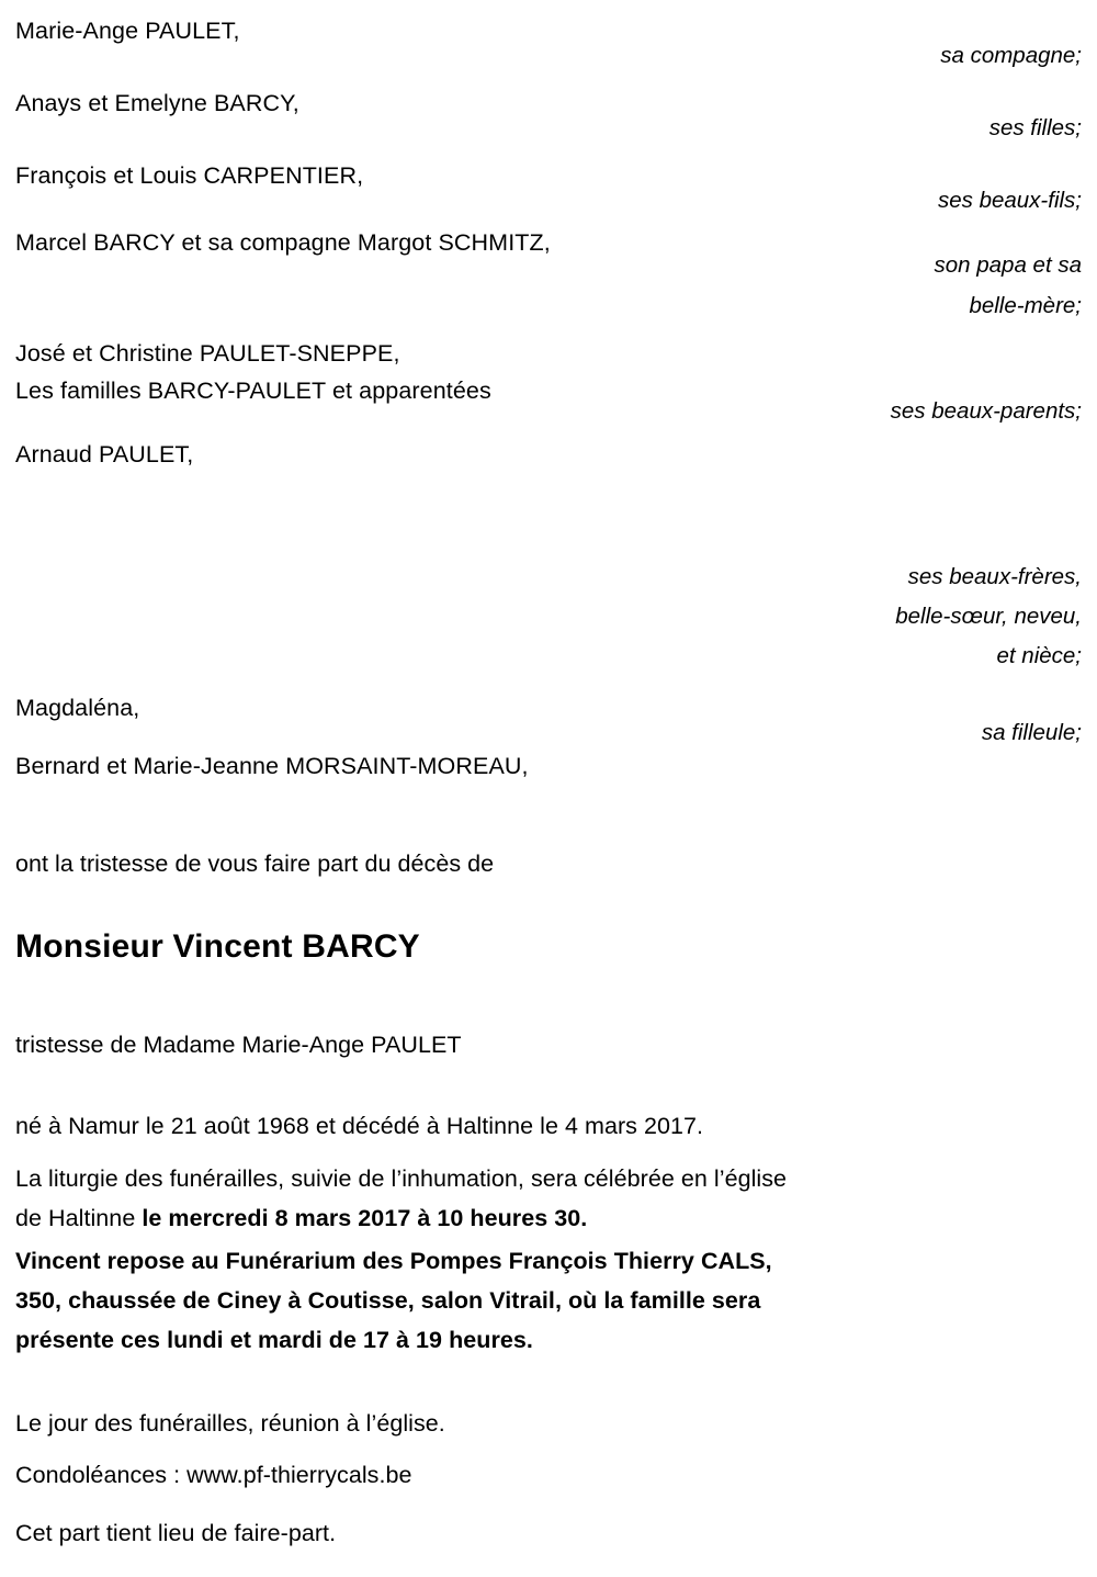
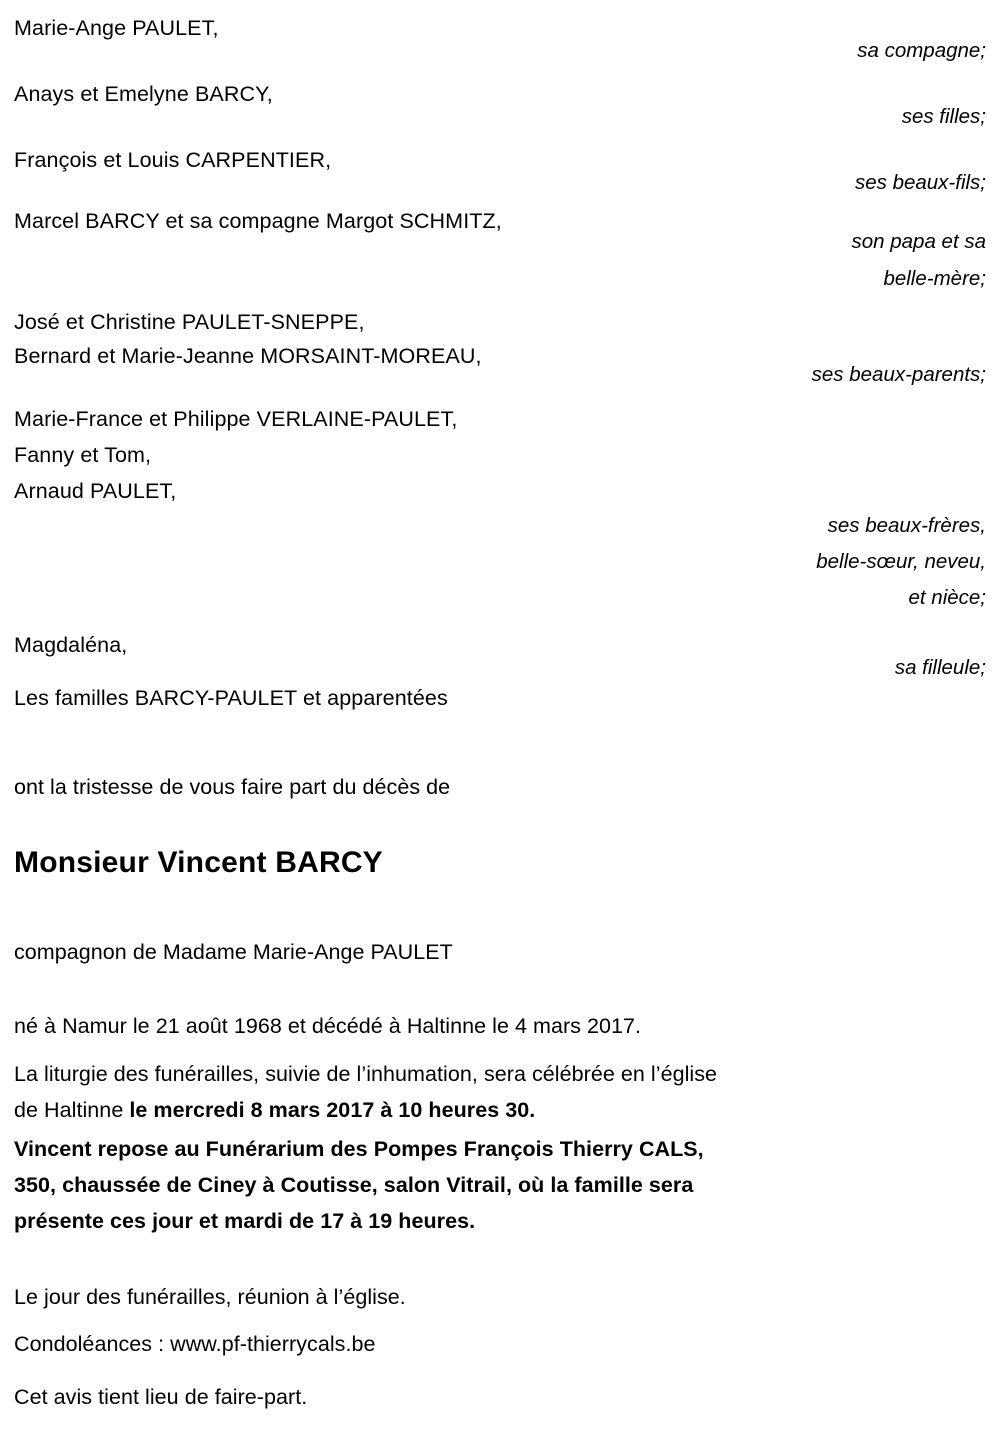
  Marie-Ange PAULET,
  sa compagne;
  Anays et Emelyne BARCY,
  ses filles;
  François et Louis CARPENTIER,
  ses beaux-fils;
  Marcel BARCY et sa compagne Margot SCHMITZ,
  son papa et sa
  belle-mère;
  José et Christine PAULET-SNEPPE,
- Les familles BARCY-PAULET et apparentées
+ Bernard et Marie-Jeanne MORSAINT-MOREAU,
  ses beaux-parents;
+ Marie-France et Philippe VERLAINE-PAULET,
+ Fanny et Tom,
  Arnaud PAULET,
  ses beaux-frères,
  belle-sœur, neveu,
  et nièce;
  Magdaléna,
  sa filleule;
- Bernard et Marie-Jeanne MORSAINT-MOREAU,
+ Les familles BARCY-PAULET et apparentées
  ont la tristesse de vous faire part du décès de
  Monsieur Vincent BARCY
- tristesse de Madame Marie-Ange PAULET
+ compagnon de Madame Marie-Ange PAULET
  né à Namur le 21 août 1968 et décédé à Haltinne le 4 mars 2017.
  La liturgie des funérailles, suivie de l’inhumation, sera célébrée en l’église
  de Haltinne le mercredi 8 mars 2017 à 10 heures 30.
  Vincent repose au Funérarium des Pompes François Thierry CALS,
  350, chaussée de Ciney à Coutisse, salon Vitrail, où la famille sera
- présente ces lundi et mardi de 17 à 19 heures.
+ présente ces jour et mardi de 17 à 19 heures.
  Le jour des funérailles, réunion à l’église.
  Condoléances : www.pf-thierrycals.be
- Cet part tient lieu de faire-part.
+ Cet avis tient lieu de faire-part.
